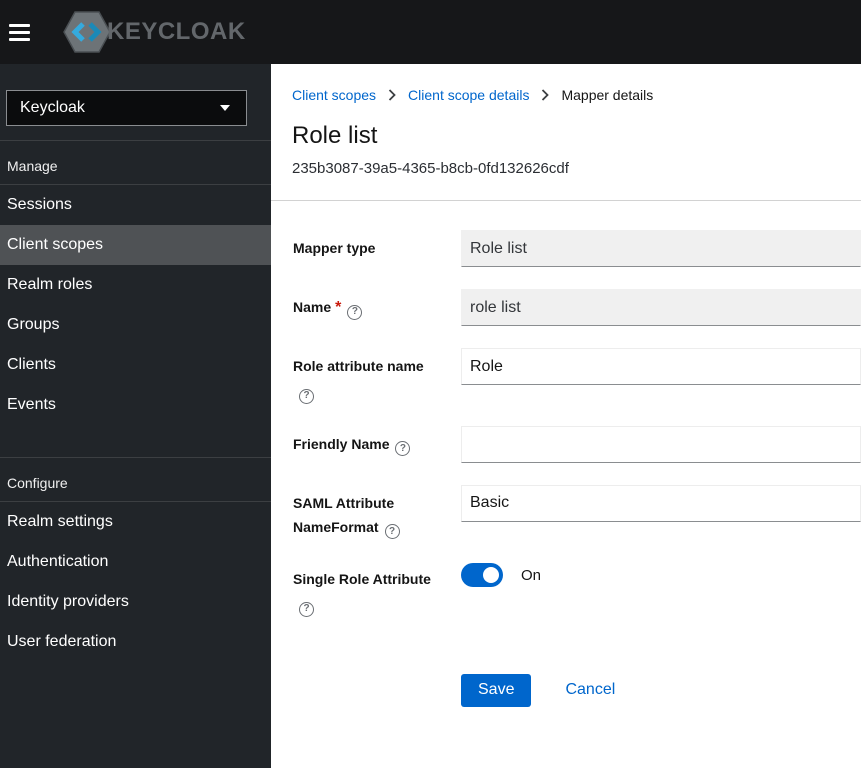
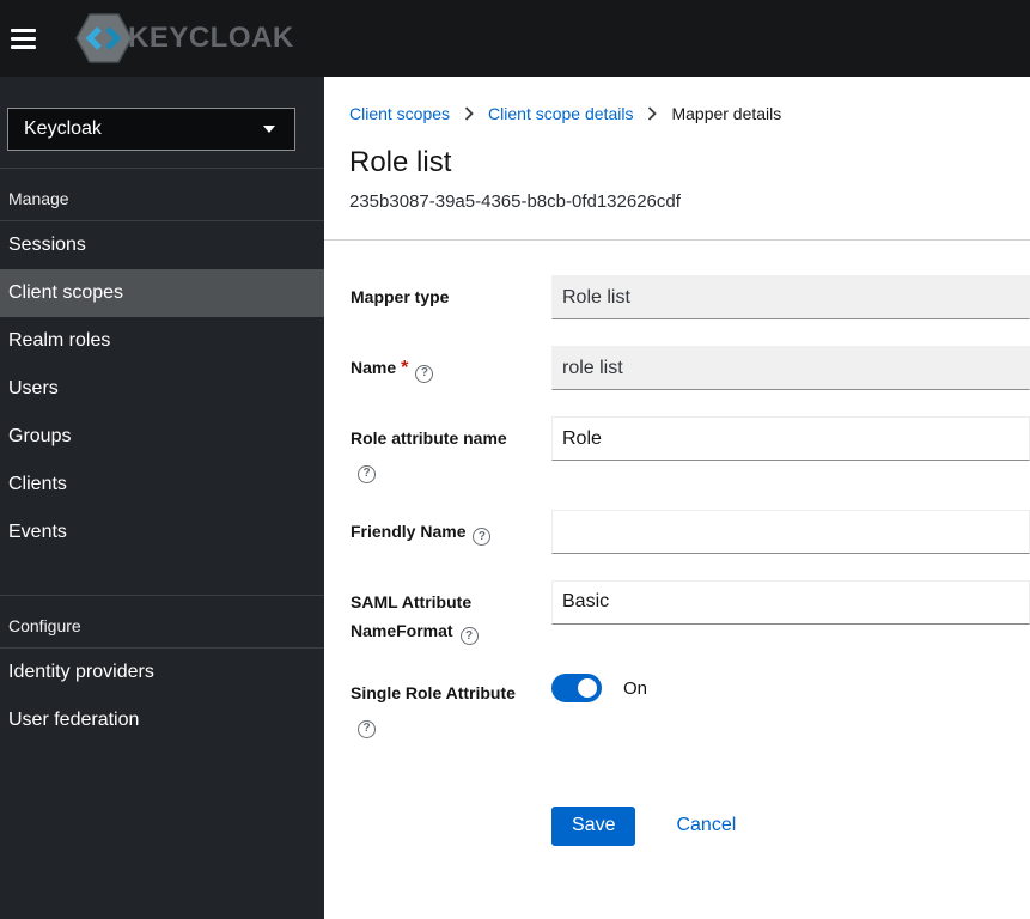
  KEYCLOAK
  Keycloak
  Manage
  Sessions
  Client scopes
  Realm roles
+ Users
  Groups
  Clients
  Events
  Configure
- Realm settings
- Authentication
  Identity providers
  User federation
  Client scopes
  Client scope details
  Mapper details
  Role list
  235b3087-39a5-4365-b8cb-0fd132626cdf
  Mapper type
  Role list
  Name * ?
  role list
  Role attribute name
  ?
  Role
  Friendly Name ?
  SAML Attribute NameFormat ?
  Basic
  Single Role Attribute
  ?
  On
  Save
  Cancel
